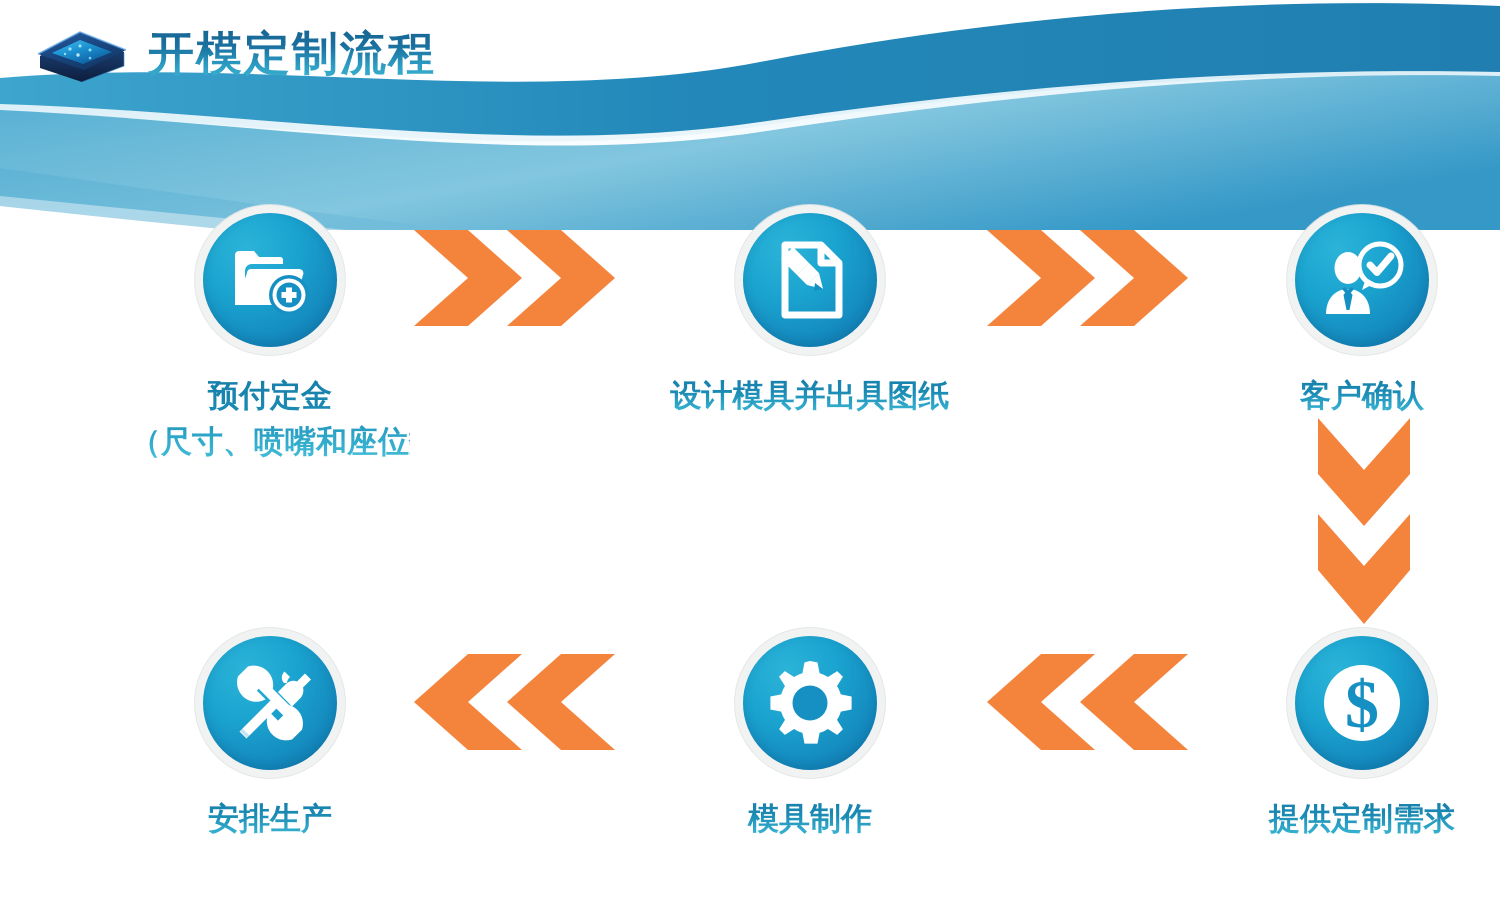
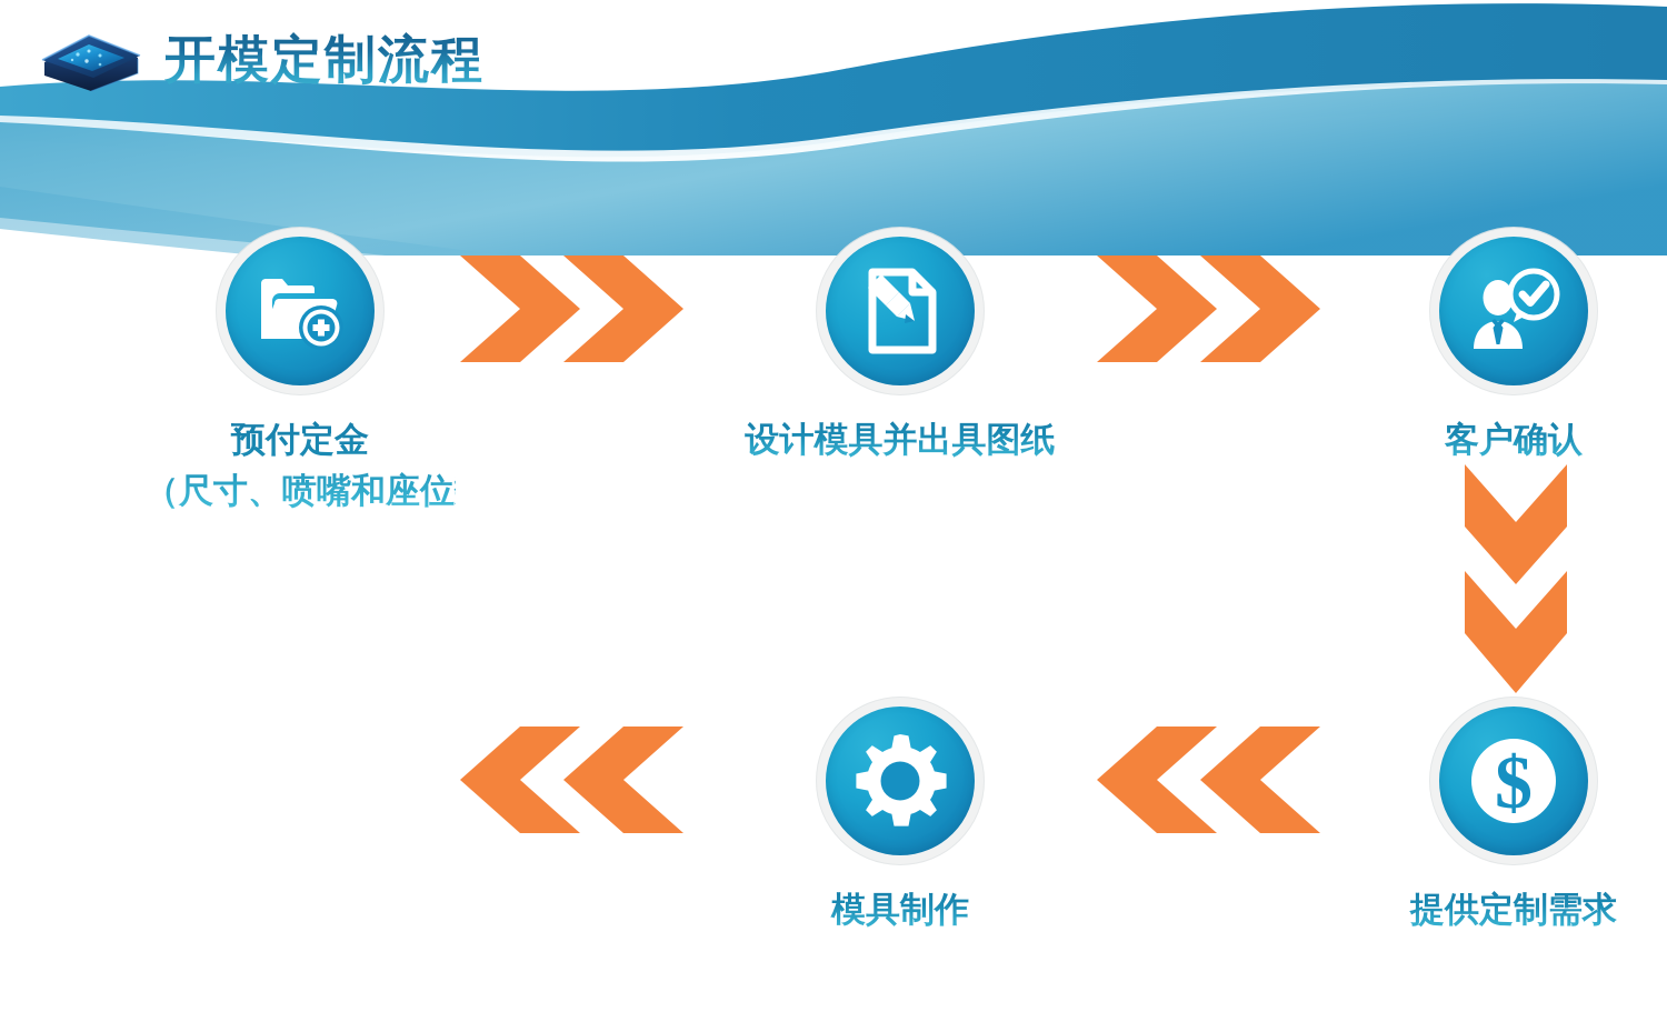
  开模定制流程
  预付定金
  （尺寸、喷嘴和座位数等）
  设计模具并出具图纸
  客户确认
  $
  提供定制需求
  模具制作
- 安排生产
